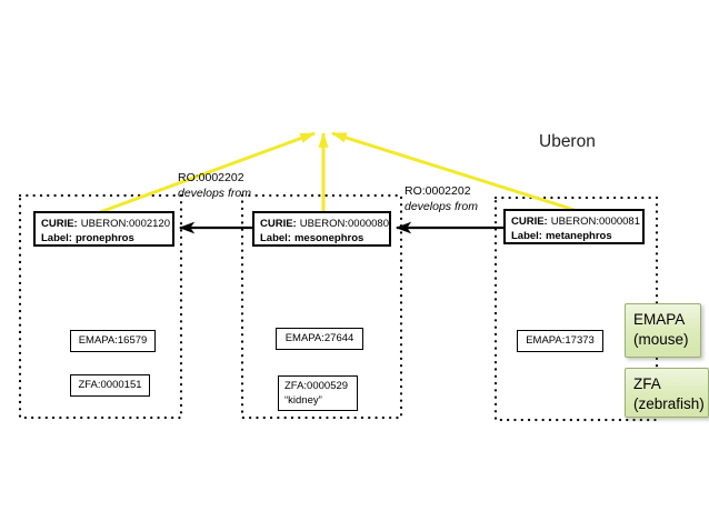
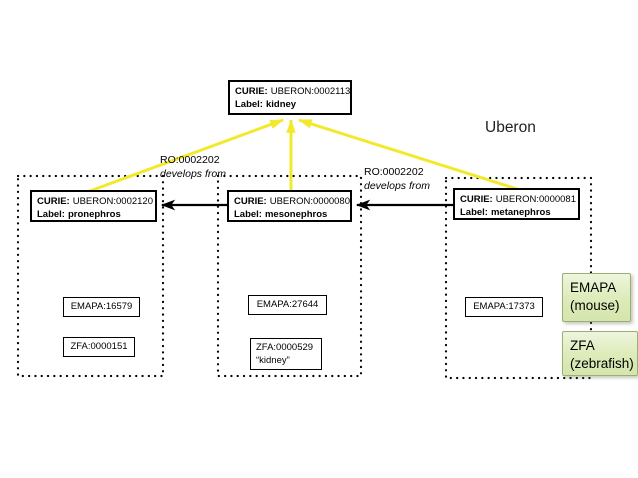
  Uberon
+ CURIE: UBERON:0002113
+ Label: kidney
  CURIE: UBERON:0002120
  Label: pronephros
  CURIE: UBERON:0000080
  Label: mesonephros
  CURIE: UBERON:0000081
  Label: metanephros
  RO:0002202
  develops from
  RO:0002202
  develops from
  EMAPA:16579
  ZFA:0000151
  EMAPA:27644
  ZFA:0000529
  “kidney”
  EMAPA:17373
  EMAPA
  (mouse)
  ZFA
  (zebrafish)
